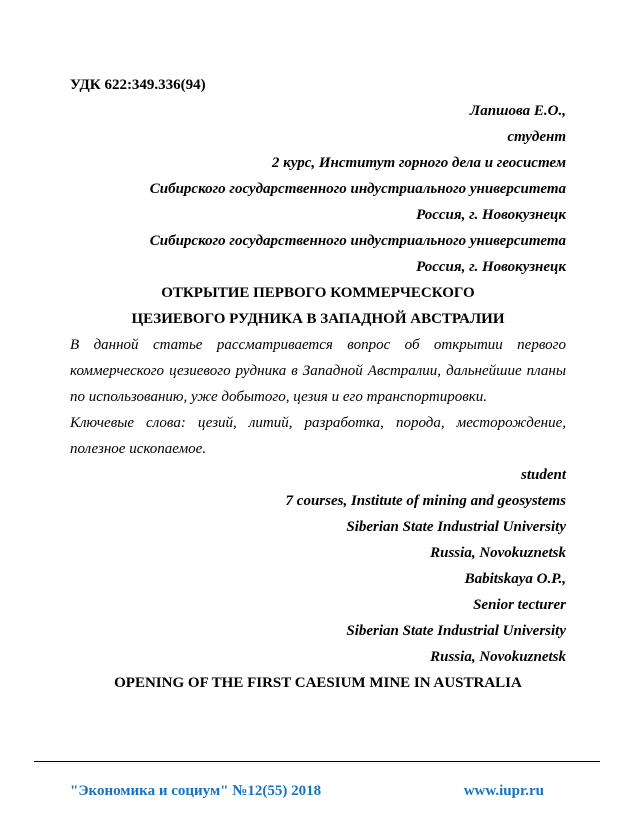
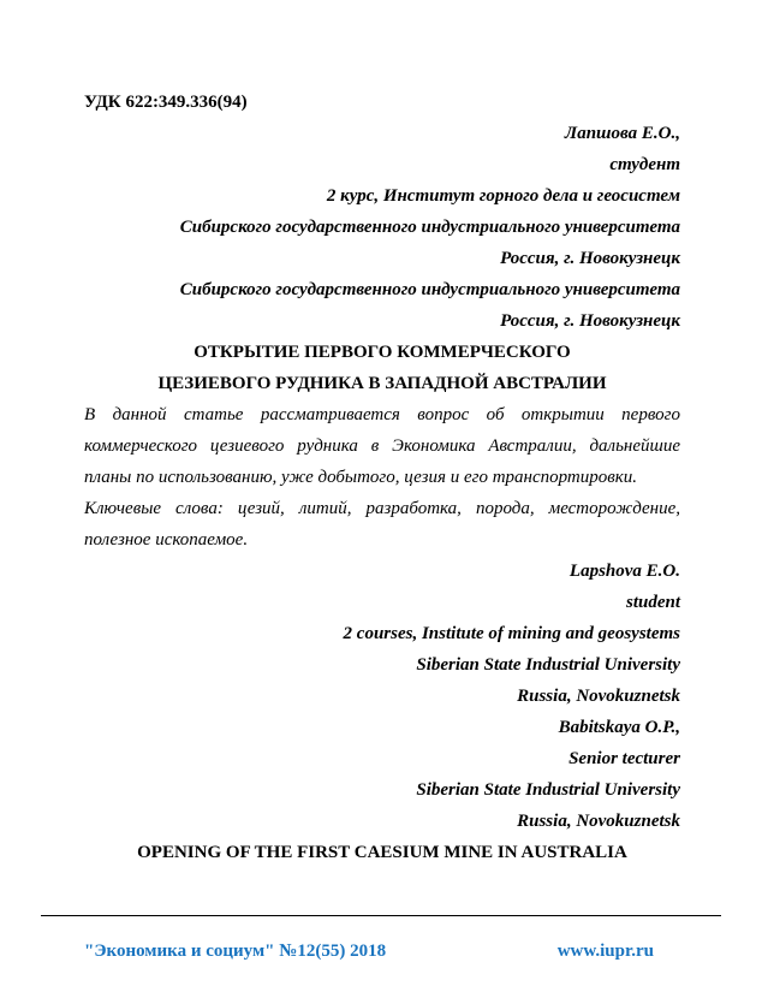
  УДК 622:349.336(94)
  Лапшова Е.О.,
  студент
  2 курс, Институт горного дела и геосистем
  Сибирского государственного индустриального университета
  Россия, г. Новокузнецк
  Сибирского государственного индустриального университета
  Россия, г. Новокузнецк
  ОТКРЫТИЕ ПЕРВОГО КОММЕРЧЕСКОГО ЦЕЗИЕВОГО РУДНИКА В ЗАПАДНОЙ АВСТРАЛИИ
- В данной статье рассматривается вопрос об открытии первого коммерческого цезиевого рудника в Западной Австралии, дальнейшие планы по использованию, уже добытого, цезия и его транспортировки.
+ В данной статье рассматривается вопрос об открытии первого коммерческого цезиевого рудника в Экономика Австралии, дальнейшие планы по использованию, уже добытого, цезия и его транспортировки.
  Ключевые слова: цезий, литий, разработка, порода, месторождение, полезное ископаемое.
+ Lapshova E.O.
  student
- 7 courses, Institute of mining and geosystems
+ 2 courses, Institute of mining and geosystems
  Siberian State Industrial University
  Russia, Novokuznetsk
  Babitskaya O.P.,
  Senior tecturer
  Siberian State Industrial University
  Russia, Novokuznetsk
  OPENING OF THE FIRST CAESIUM MINE IN AUSTRALIA
  "Экономика и социум" №12(55) 2018
  www.iupr.ru
